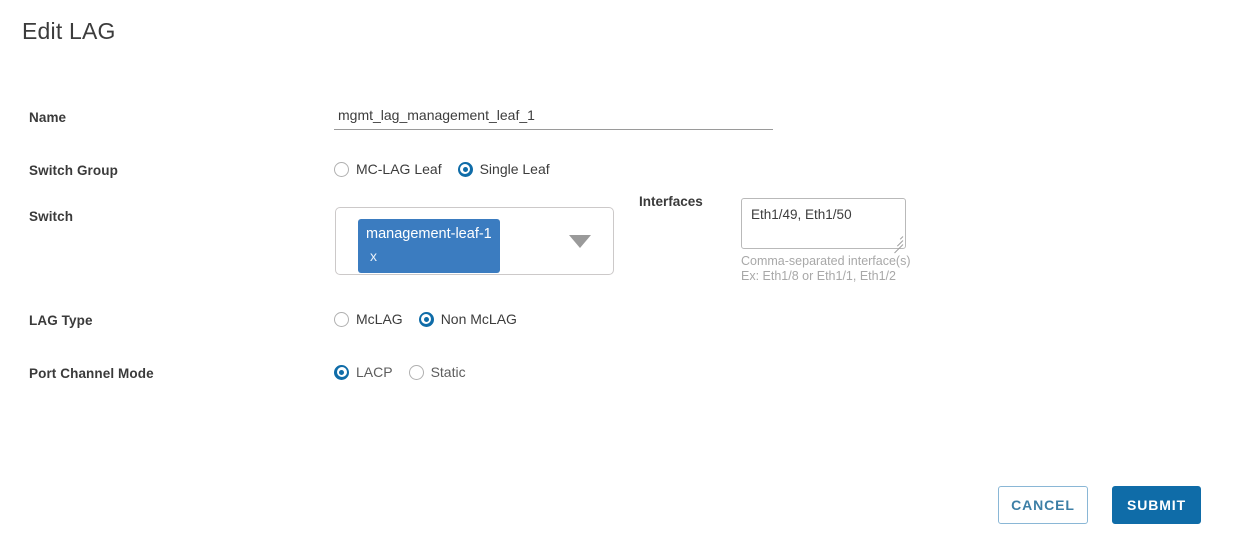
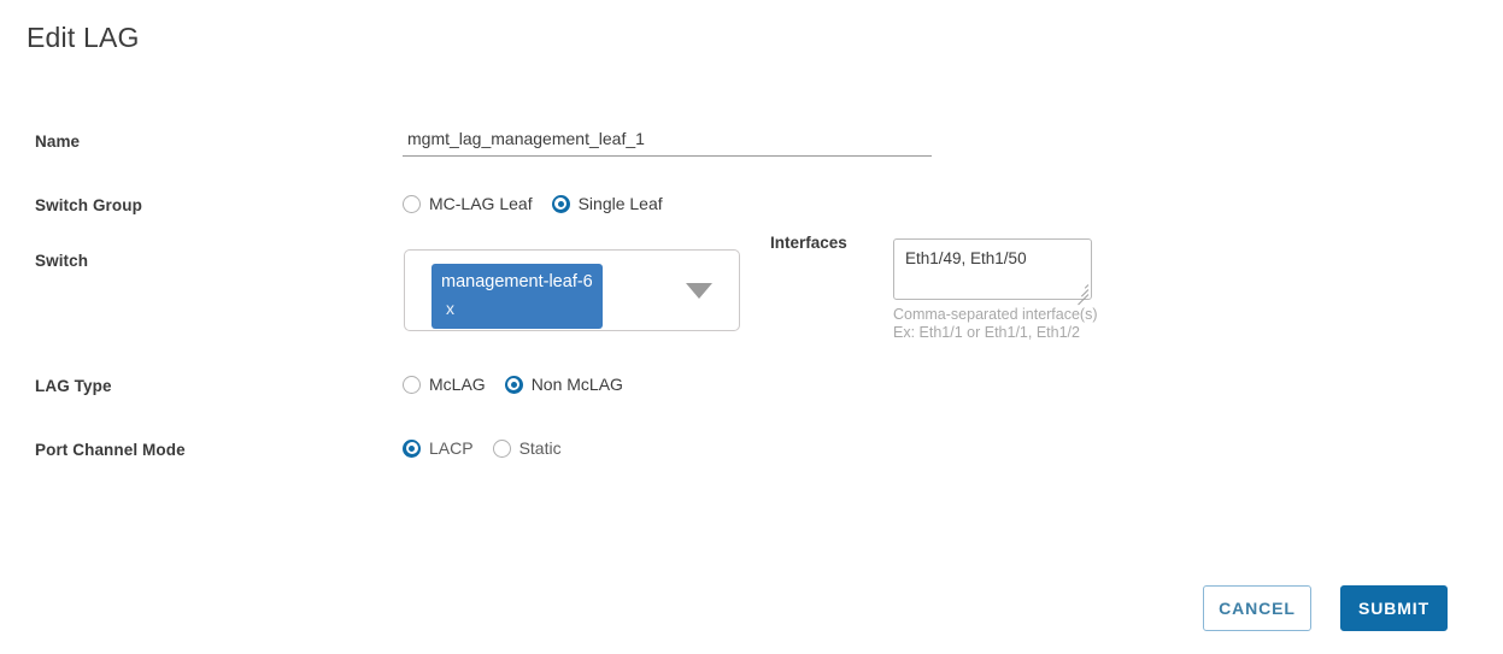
  Edit LAG
  Name
  mgmt_lag_management_leaf_1
  Switch Group
  MC-LAG Leaf
  Single Leaf
  Switch
- management-leaf-1x
+ management-leaf-6x
  Interfaces
  Eth1/49, Eth1/50
  Comma-separated interface(s)
- Ex: Eth1/8 or Eth1/1, Eth1/2
+ Ex: Eth1/1 or Eth1/1, Eth1/2
  LAG Type
  McLAG
  Non McLAG
  Port Channel Mode
  LACP
  Static
  CANCEL
  SUBMIT
